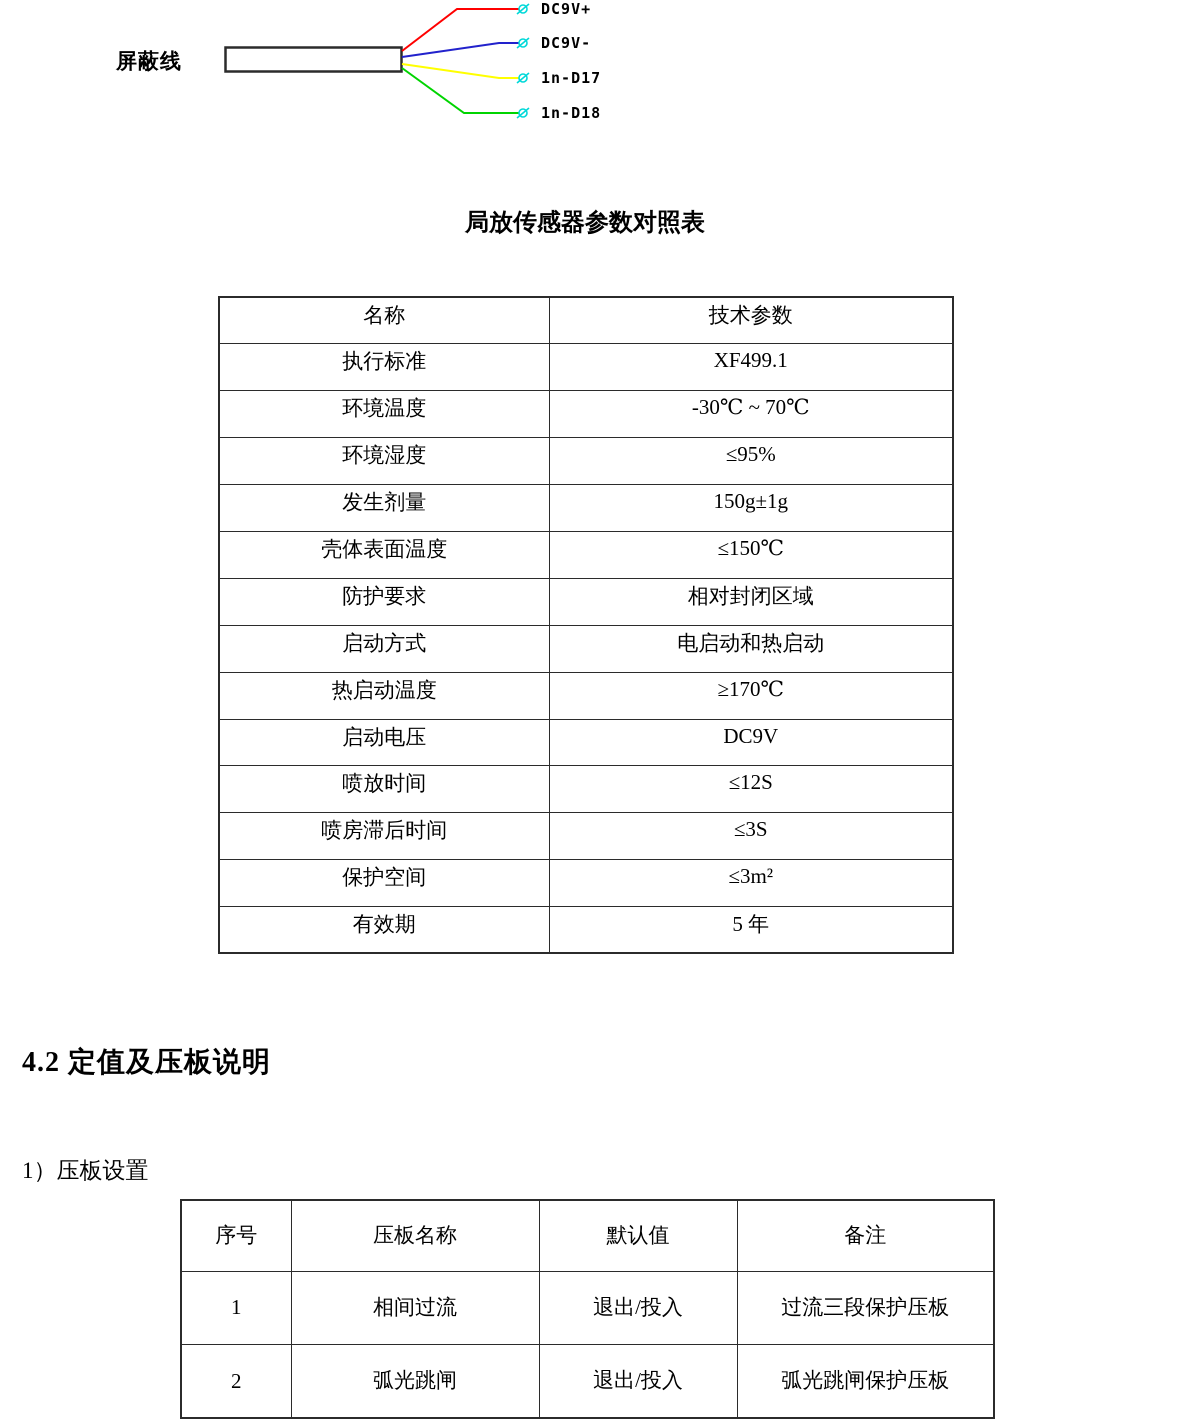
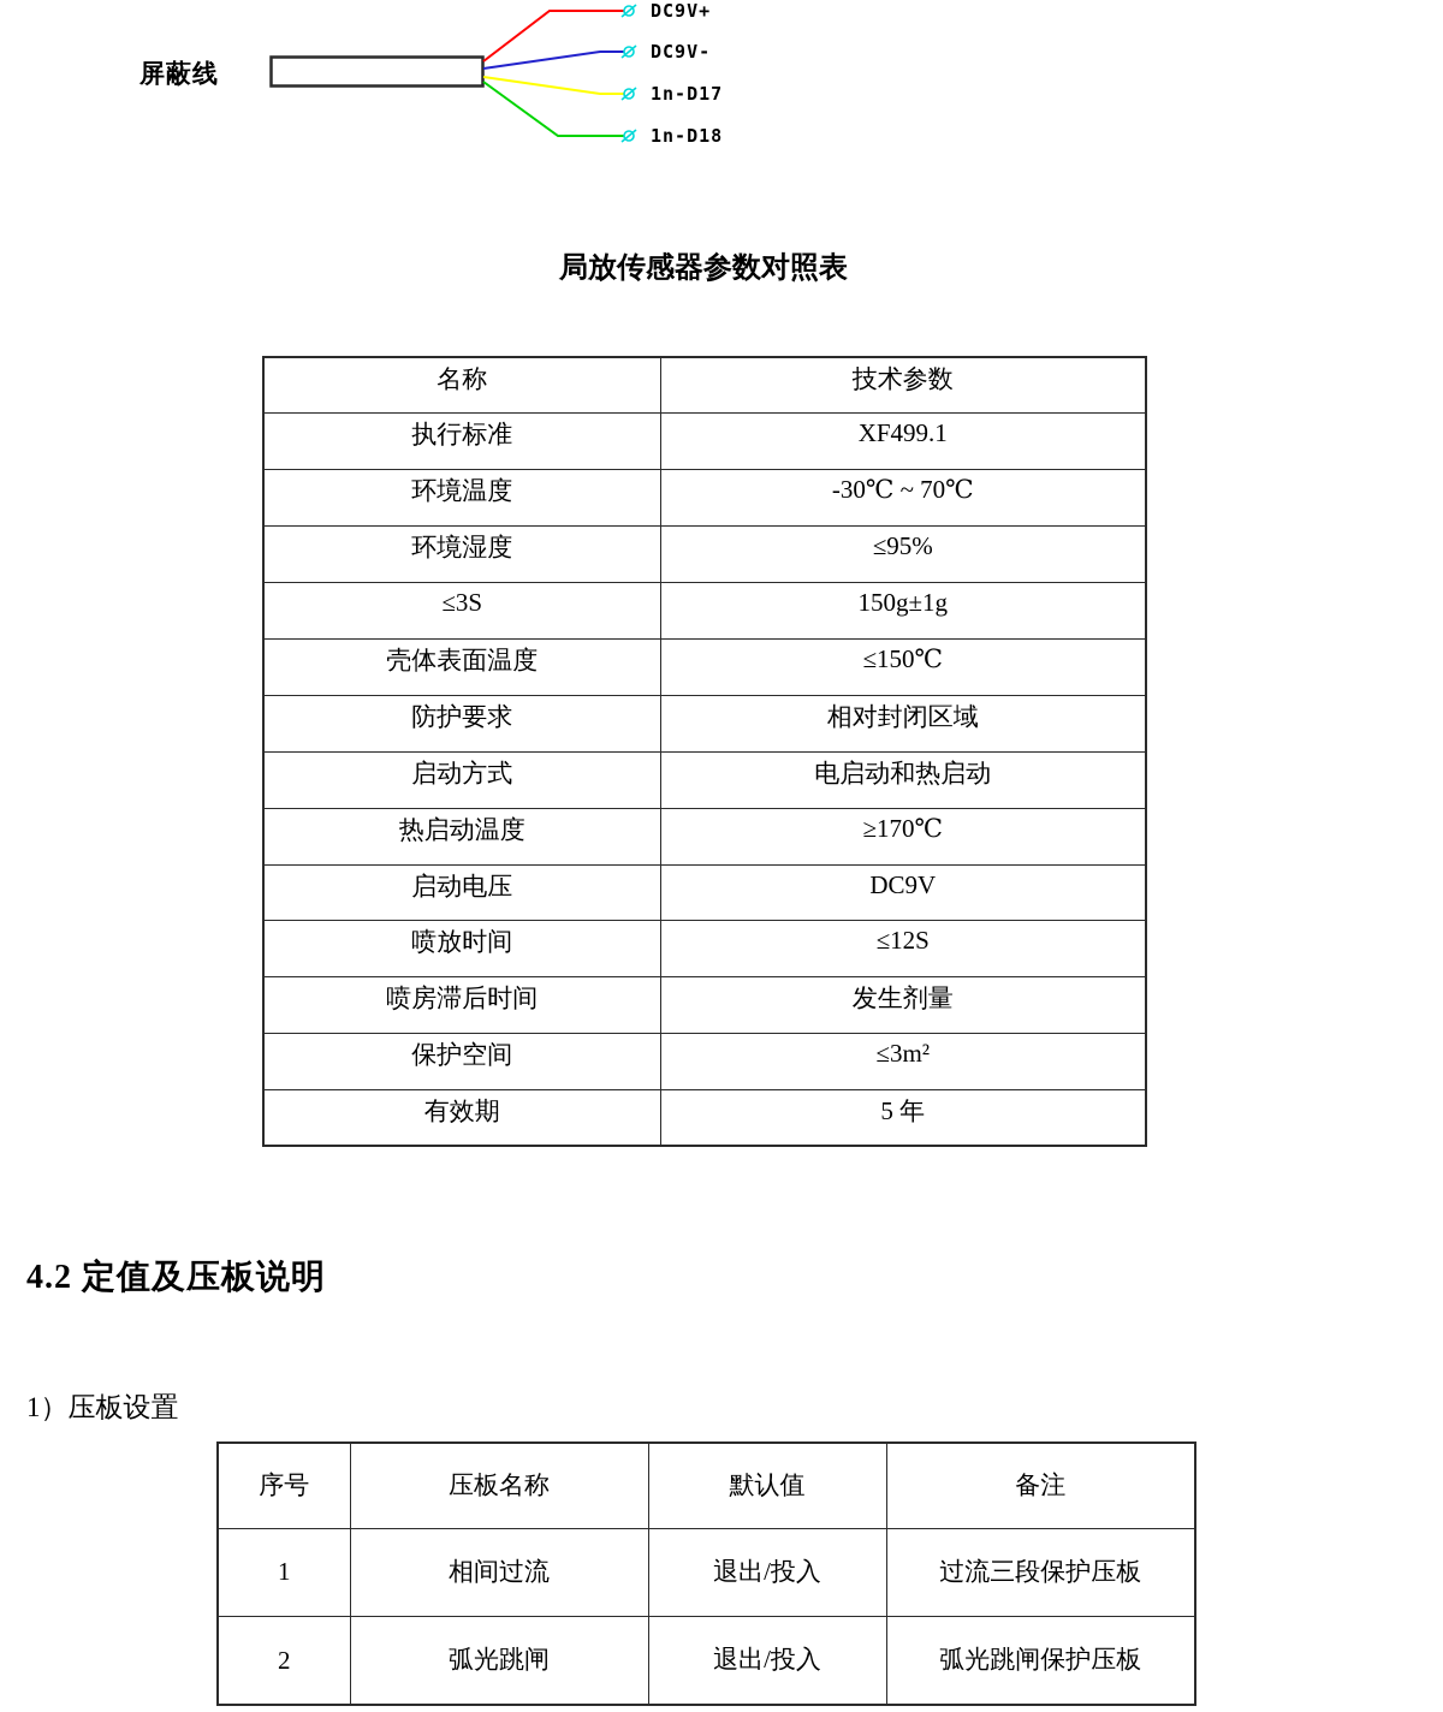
  屏蔽线
  DC9V+
  DC9V-
  1n-D17
  1n-D18
  局放传感器参数对照表
  名称	技术参数
  执行标准	XF499.1
  环境温度	-30℃ ~ 70℃
  环境湿度	≤95%
- 发生剂量	150g±1g
+ ≤3S	150g±1g
  壳体表面温度	≤150℃
  防护要求	相对封闭区域
  启动方式	电启动和热启动
  热启动温度	≥170℃
  启动电压	DC9V
  喷放时间	≤12S
- 喷房滞后时间	≤3S
+ 喷房滞后时间	发生剂量
  保护空间	≤3m²
  有效期	5 年
  4.2 定值及压板说明
  1）压板设置
  序号	压板名称	默认值	备注
  1	相间过流	退出/投入	过流三段保护压板
  2	弧光跳闸	退出/投入	弧光跳闸保护压板
